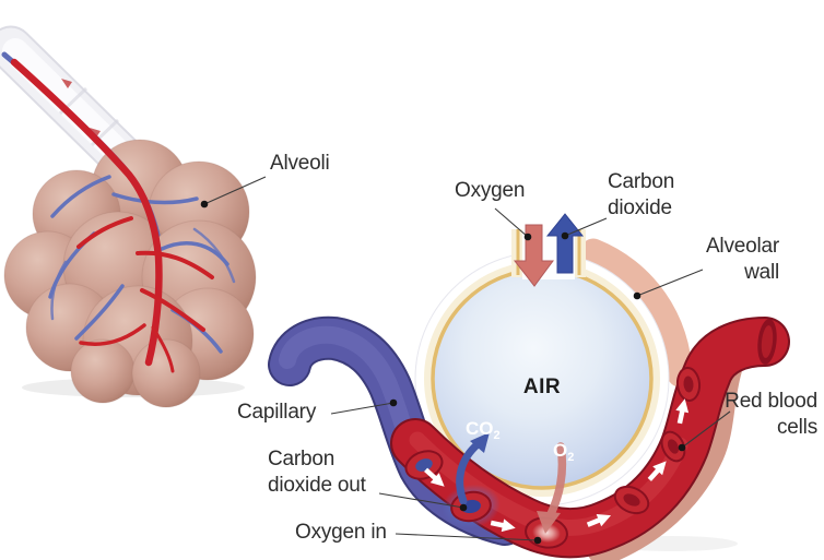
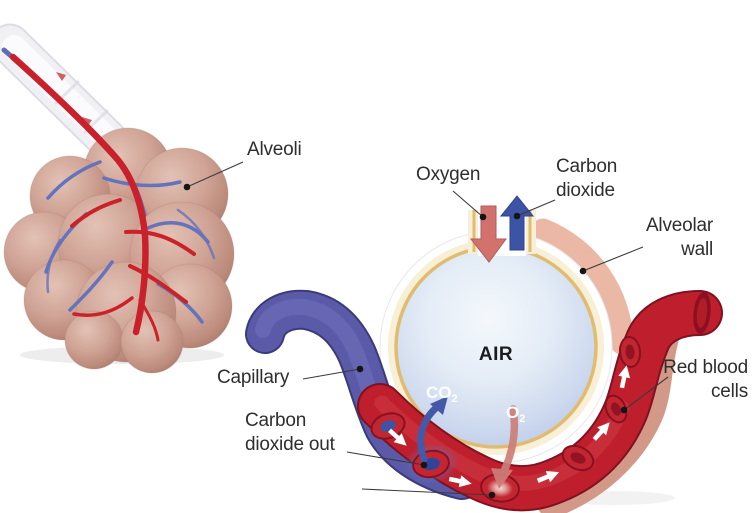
  AIR
  CO2
  O2
  Alveoli
  Oxygen
  Carbon
  dioxide
  Alveolar
  wall
  Capillary
  Carbon
  dioxide out
- Oxygen in
  Red blood
  cells
